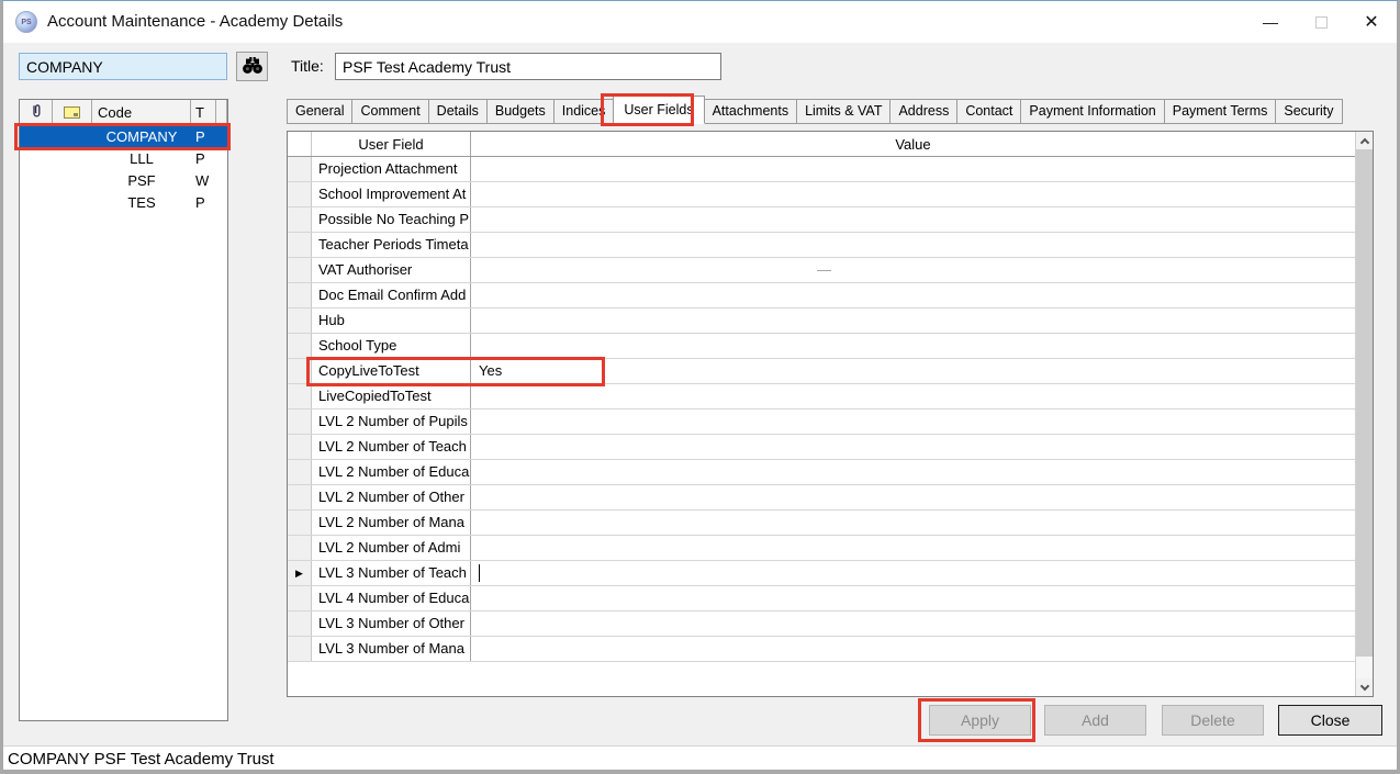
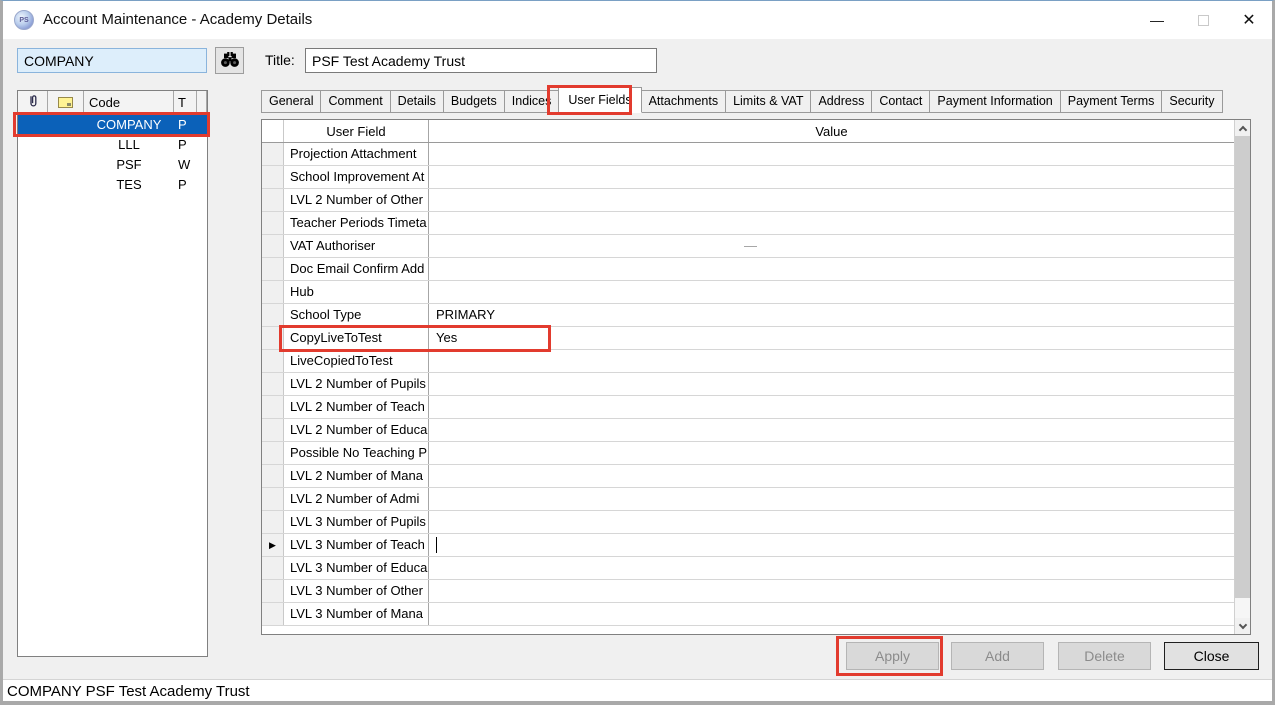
  Account Maintenance - Academy Details
  —
  ✕
  COMPANY
  Code
  T
  COMPANY
  P
  LLL
  P
  PSF
  W
  TES
  P
  Title:
  PSF Test Academy Trust
  General
  Comment
  Details
  Budgets
  Indices
  User Fields
  Attachments
  Limits & VAT
  Address
  Contact
  Payment Information
  Payment Terms
  Security
  User Field
  Value
  Projection Attachment
  School Improvement At
- Possible No Teaching P
+ LVL 2 Number of Other
  Teacher Periods Timeta
  VAT Authoriser
  —
  Doc Email Confirm Add
  Hub
  School Type
+ PRIMARY
  CopyLiveToTest
  Yes
  LiveCopiedToTest
  LVL 2 Number of Pupils
  LVL 2 Number of Teach
  LVL 2 Number of Educa
- LVL 2 Number of Other
+ Possible No Teaching P
  LVL 2 Number of Mana
  LVL 2 Number of Admi
+ LVL 3 Number of Pupils
  ▶
  LVL 3 Number of Teach
- LVL 4 Number of Educa
+ LVL 3 Number of Educa
  LVL 3 Number of Other
  LVL 3 Number of Mana
  Apply
  Add
  Delete
  Close
  COMPANY PSF Test Academy Trust
